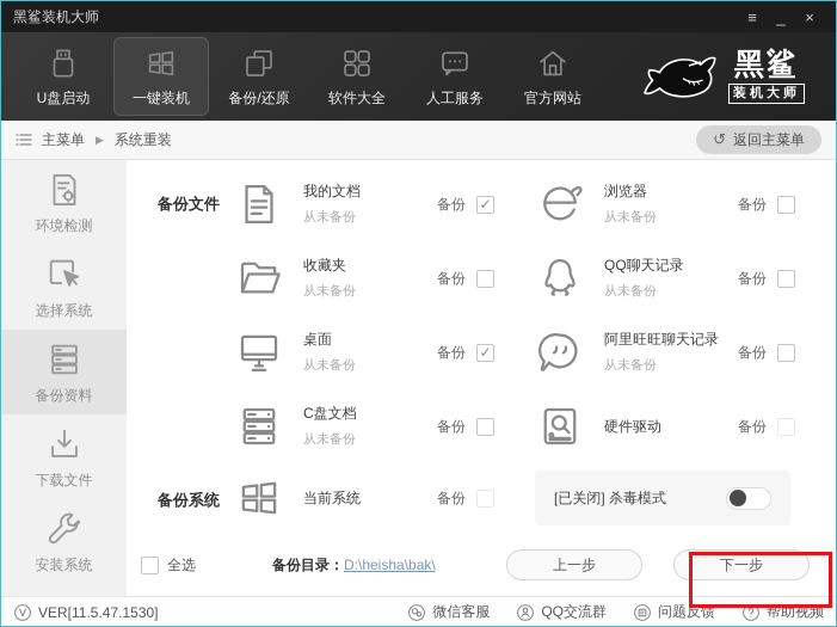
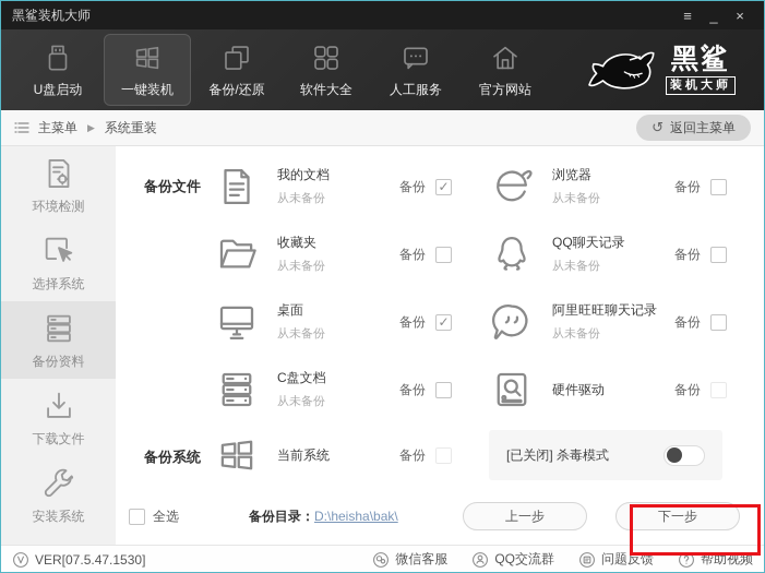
  黑鲨装机大师
  ≡
  _
  ×
  U盘启动
  一键装机
  备份/还原
  软件大全
  人工服务
  官方网站
  黑鲨
  装机大师
  主菜单
  ▶
  系统重装
  ↺
  返回主菜单
  环境检测
  选择系统
  备份资料
  下载文件
  安装系统
  备份文件
  我的文档
  从未备份
  备份
  浏览器
  从未备份
  备份
  收藏夹
  从未备份
  备份
  QQ聊天记录
  从未备份
  备份
  桌面
  从未备份
  备份
  阿里旺旺聊天记录
  从未备份
  备份
  C盘文档
  从未备份
  备份
  硬件驱动
  备份
  备份系统
  当前系统
  备份
  [已关闭] 杀毒模式
  全选
  备份目录：D:\heisha\bak\
  上一步
  下一步
- VER[11.5.47.1530]
+ VER[07.5.47.1530]
  微信客服
  QQ交流群
  问题反馈
  帮助视频
